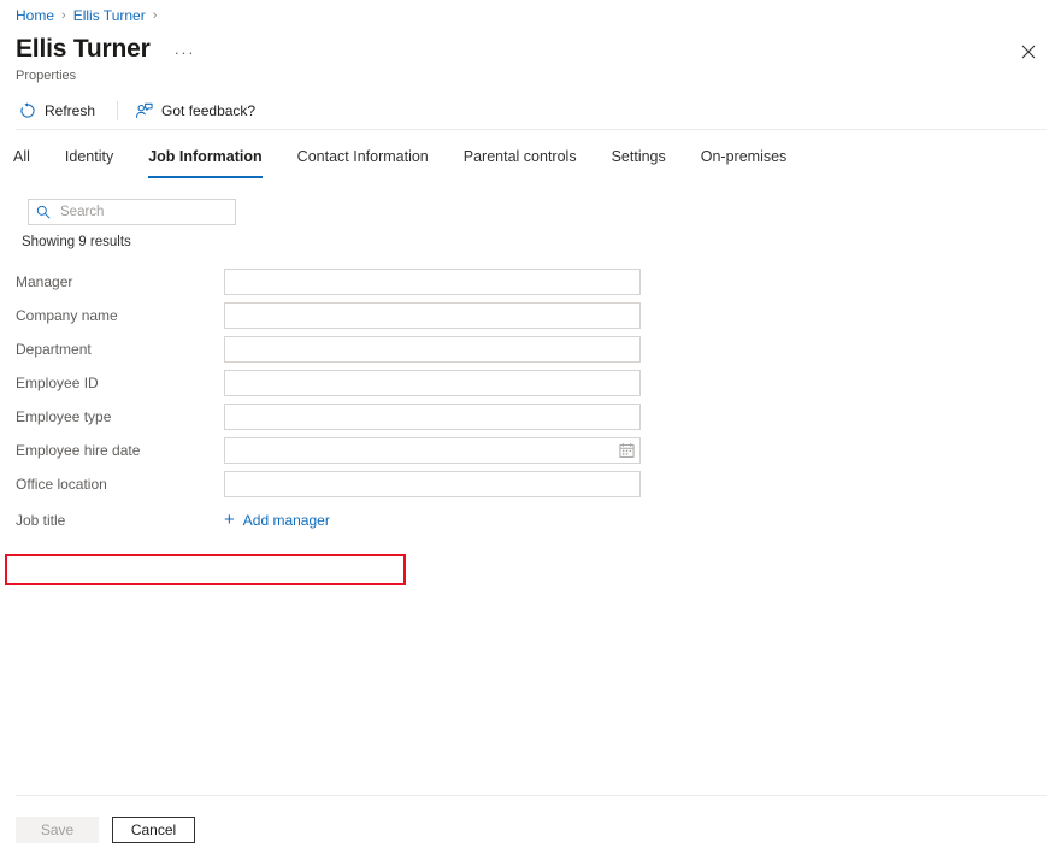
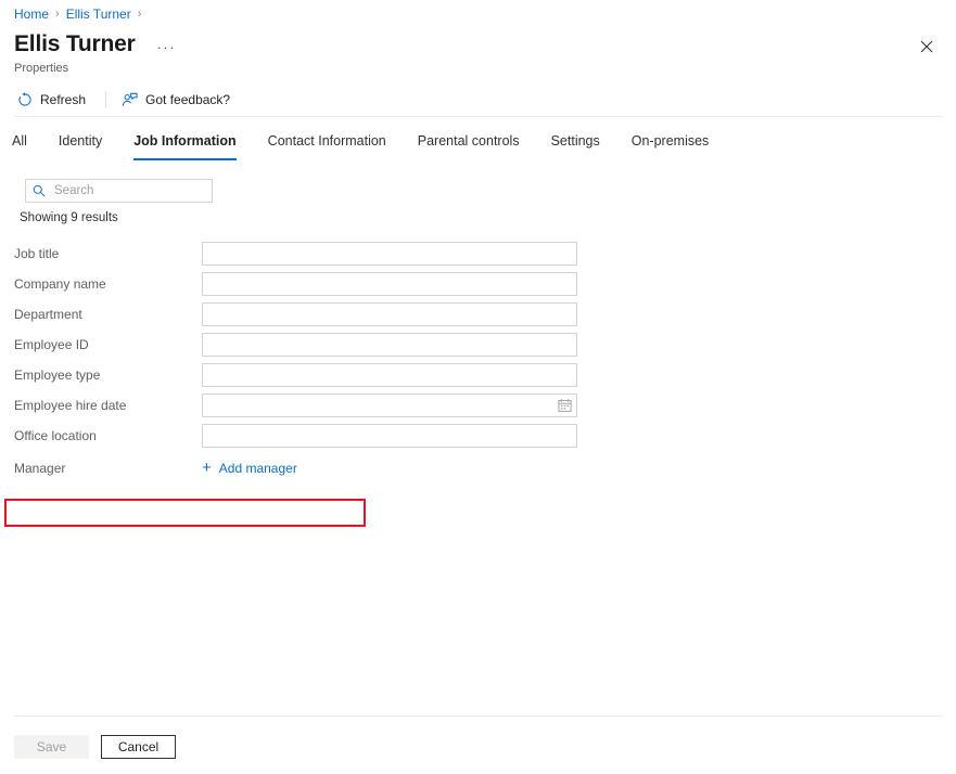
  Home
  ›
  Ellis Turner
  ›
  Ellis Turner
  ···
  Properties
  Refresh
  Got feedback?
  All
  Identity
  Job Information
  Contact Information
  Parental controls
  Settings
  On-premises
  Search
  Showing 9 results
- Manager
+ Job title
  Company name
  Department
  Employee ID
  Employee type
  Employee hire date
  Office location
- Job title
+ Manager
  +
  Add manager
  Save
  Cancel
